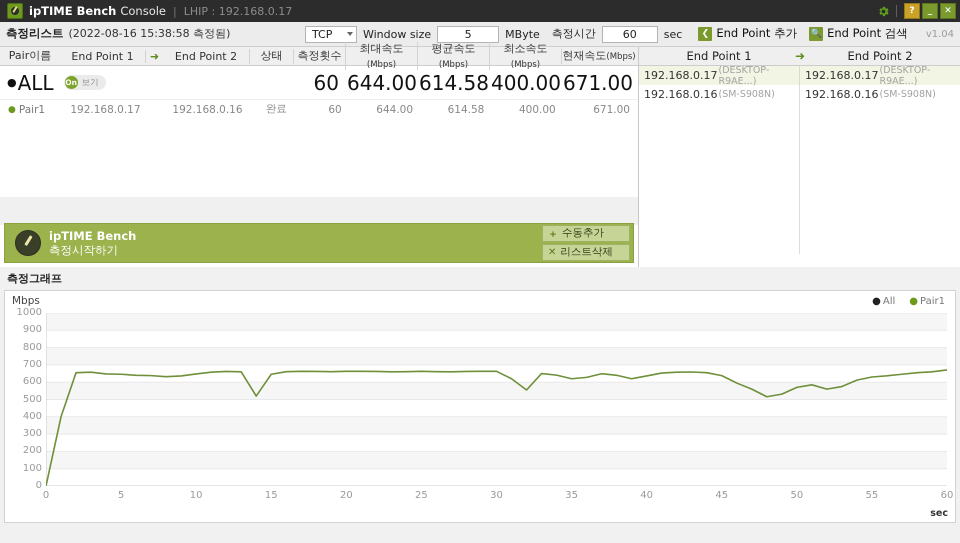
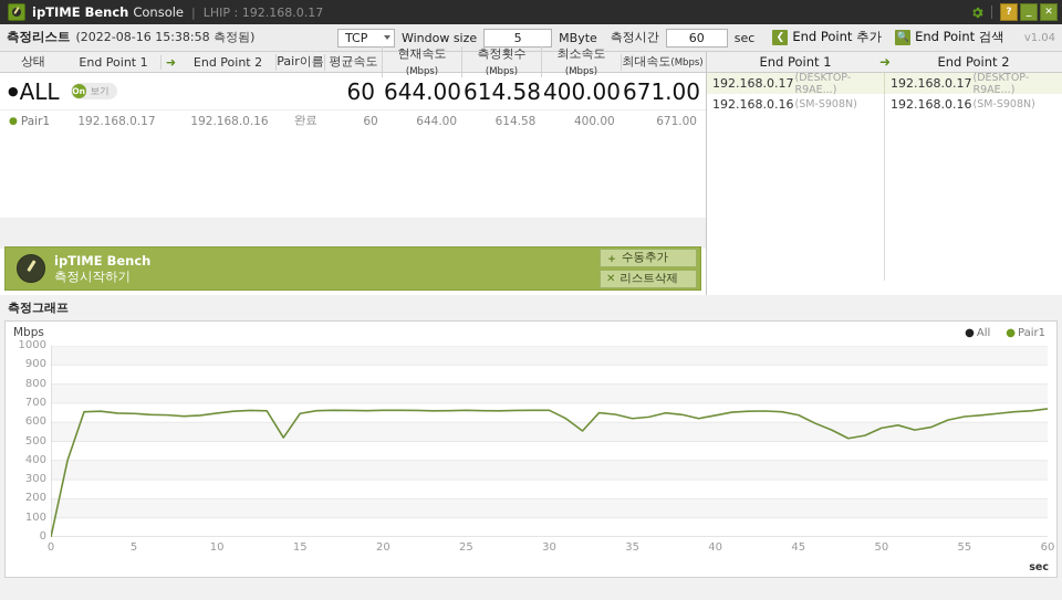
  ipTIME Bench
  Console
  |
  LHIP : 192.168.0.17
  ?
  _
  ✕
  측정리스트
  (2022-08-16 15:38:58 측정됨)
  TCP
  Window size
  5
  MByte
  측정시간
  60
  sec
  ❮
  End Point 추가
  🔍
  End Point 검색
  v1.04
- Pair이름
+ 상태
  End Point 1
  ➜
  End Point 2
- 상태
+ Pair이름
- 측정횟수
+ 평균속도
- 최대속도(Mbps)
+ 현재속도(Mbps)
- 평균속도(Mbps)
+ 측정횟수(Mbps)
  최소속도(Mbps)
- 현재속도(Mbps)
+ 최대속도(Mbps)
  ●
  ALL
  On
  보기
  60
  644.00
  614.58
  400.00
  671.00
  ●
  Pair1
  192.168.0.17
  192.168.0.16
  완료
  60
  644.00
  614.58
  400.00
  671.00
  ipTIME Bench
  측정시작하기
  ＋
  수동추가
  ✕
  리스트삭제
  End Point 1
  ➜
  End Point 2
  192.168.0.17
  (DESKTOP-R9AE...)
  192.168.0.17
  (DESKTOP-R9AE...)
  192.168.0.16
  (SM-S908N)
  192.168.0.16
  (SM-S908N)
  측정그래프
  Mbps
  ● All
  ● Pair1
  0
  100
  200
  300
  400
  500
  600
  700
  800
  900
  1000
  0
  5
  10
  15
  20
  25
  30
  35
  40
  45
  50
  55
  60
  sec
